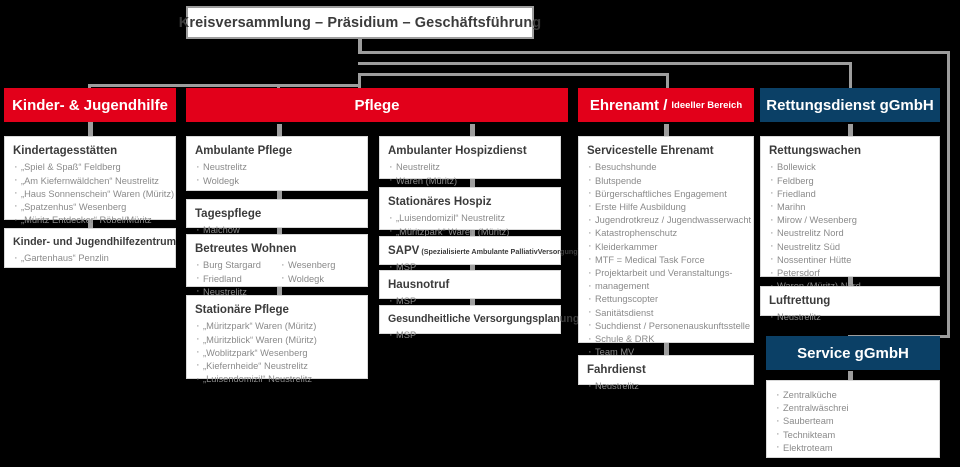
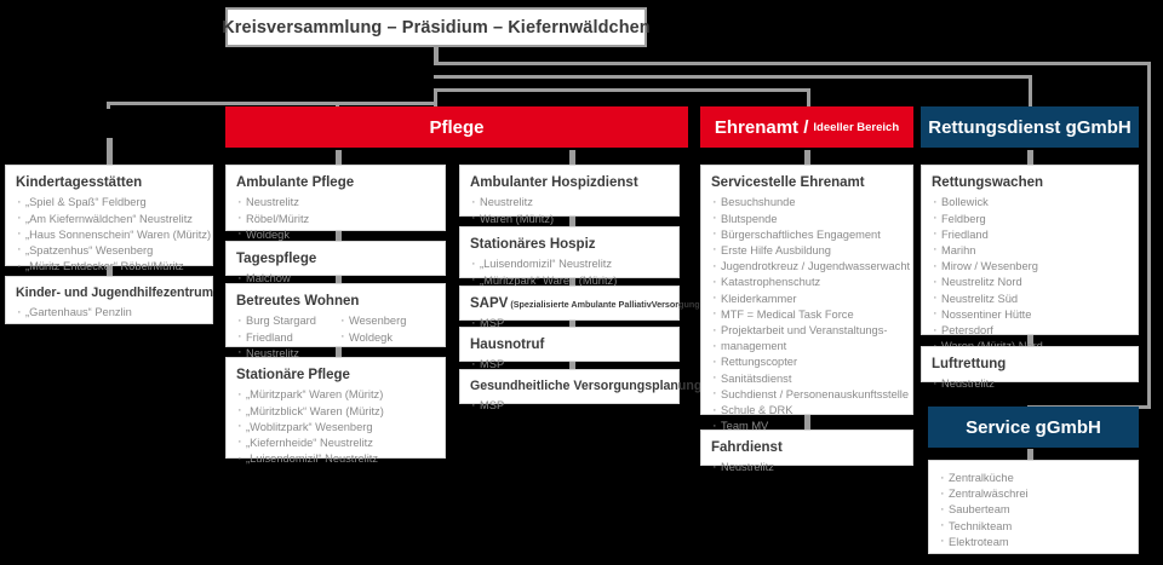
- Kreisversammlung – Präsidium – Geschäftsführung
+ Kreisversammlung – Präsidium – Kiefernwäldchen
- Kinder- & Jugendhilfe
  Pflege
  Ehrenamt /
  Ideeller Bereich
  Rettungsdienst gGmbH
  Service gGmbH
  Kindertagesstätten
  „Spiel & Spaß“ Feldberg
  „Am Kiefernwäldchen“ Neustrelitz
  „Haus Sonnenschein“ Waren (Müritz)
  „Spatzenhus“ Wesenberg
  „Müritz Entdecker“ Röbel/Müritz
  Kinder- und Jugendhilfezentrum
  „Gartenhaus“ Penzlin
  Ambulante Pflege
  Neustrelitz
+ Röbel/Müritz
  Woldegk
  Tagespflege
  Malchow
  Betreutes Wohnen
  Burg Stargard
  Friedland
  Neustrelitz
  Wesenberg
  Woldegk
  Stationäre Pflege
  „Müritzpark“ Waren (Müritz)
  „Müritzblick“ Waren (Müritz)
  „Woblitzpark“ Wesenberg
  „Kiefernheide“ Neustrelitz
  „Luisendomizil“ Neustrelitz
  Ambulanter Hospizdienst
  Neustrelitz
  Waren (Müritz)
  Stationäres Hospiz
  „Luisendomizil“ Neustrelitz
  „Müritzpark“ Waren (Müritz)
  SAPV (Spezialisierte Ambulante PalliativVersorgung
  MSP
  Hausnotruf
  MSP
  Gesundheitliche Versorgungsplanung
  MSP
  Servicestelle Ehrenamt
  Besuchshunde
  Blutspende
  Bürgerschaftliches Engagement
  Erste Hilfe Ausbildung
  Jugendrotkreuz / Jugendwasserwacht
  Katastrophenschutz
  Kleiderkammer
  MTF = Medical Task Force
  Projektarbeit und Veranstaltungs-
  management
  Rettungscopter
  Sanitätsdienst
  Suchdienst / Personenauskunftsstelle
  Schule & DRK
  Team MV
  Fahrdienst
  Neustrelitz
  Rettungswachen
  Bollewick
  Feldberg
  Friedland
  Marihn
  Mirow / Wesenberg
  Neustrelitz Nord
  Neustrelitz Süd
  Nossentiner Hütte
  Petersdorf
  Luftrettung
  Neustrelitz
  Zentralküche
  Zentralwäschrei
  Sauberteam
  Technikteam
  Elektroteam
